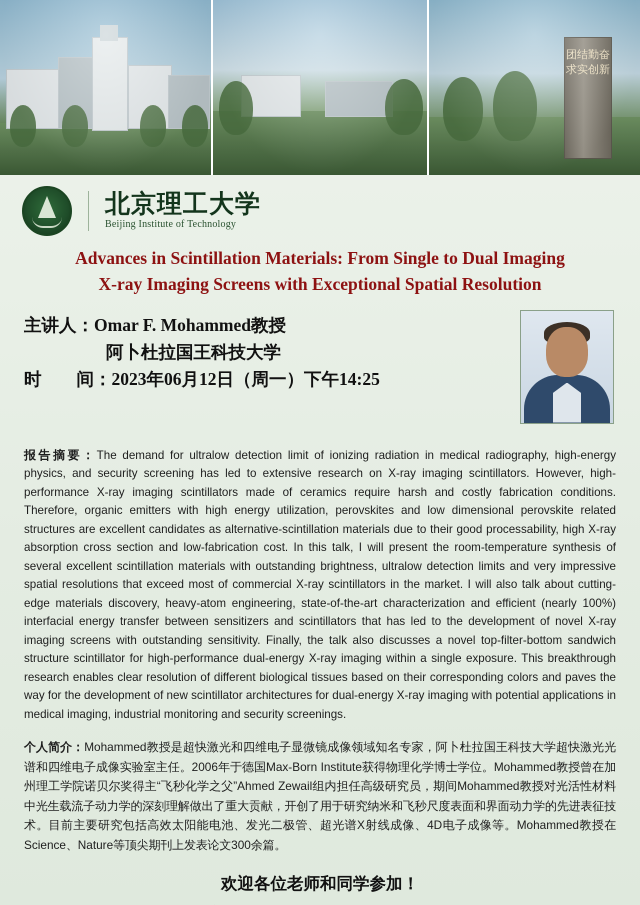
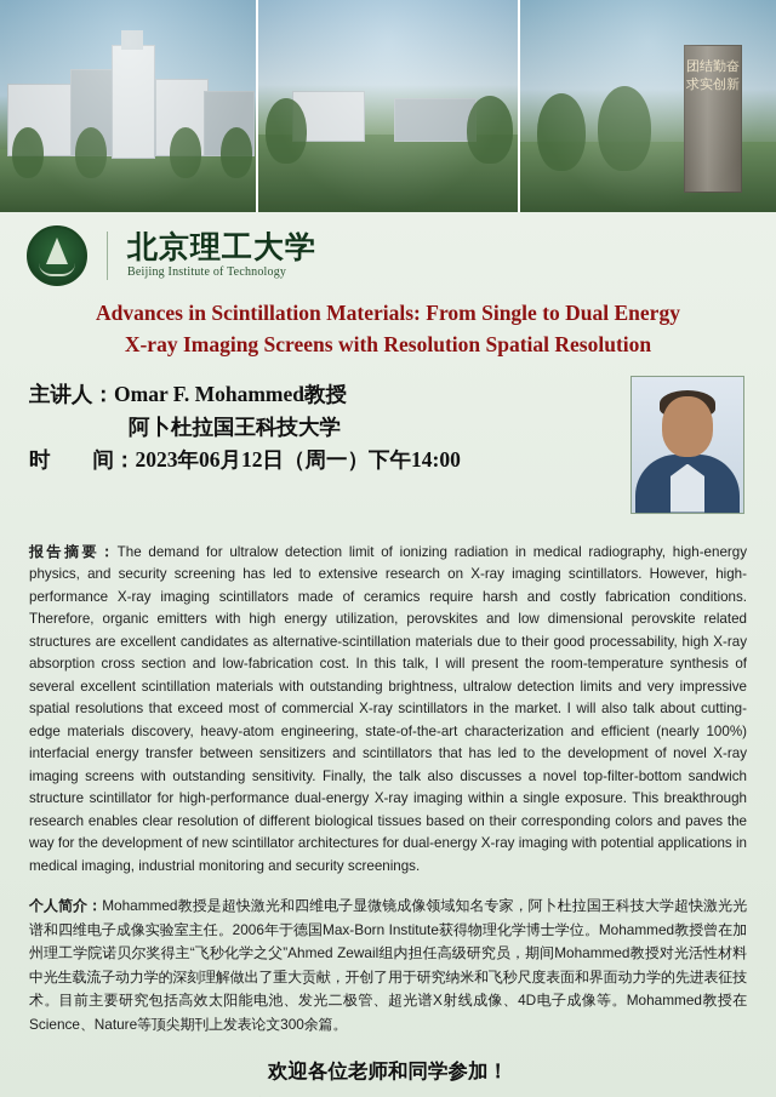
  北京理工大学
  Beijing Institute of Technology
- Advances in Scintillation Materials: From Single to Dual Imaging
+ Advances in Scintillation Materials: From Single to Dual Energy
- X-ray Imaging Screens with Exceptional Spatial Resolution
+ X-ray Imaging Screens with Resolution Spatial Resolution
  主讲人：Omar F. Mohammed教授
  阿卜杜拉国王科技大学
- 时 间：2023年06月12日（周一）下午14:25
+ 时 间：2023年06月12日（周一）下午14:00
  报告摘要：The demand for ultralow detection limit of ionizing radiation in medical radiography, high-energy physics, and security screening has led to extensive research on X-ray imaging scintillators. However, high-performance X-ray imaging scintillators made of ceramics require harsh and costly fabrication conditions. Therefore, organic emitters with high energy utilization, perovskites and low dimensional perovskite related structures are excellent candidates as alternative-scintillation materials due to their good processability, high X-ray absorption cross section and low-fabrication cost. In this talk, I will present the room-temperature synthesis of several excellent scintillation materials with outstanding brightness, ultralow detection limits and very impressive spatial resolutions that exceed most of commercial X-ray scintillators in the market. I will also talk about cutting-edge materials discovery, heavy-atom engineering, state-of-the-art characterization and efficient (nearly 100%) interfacial energy transfer between sensitizers and scintillators that has led to the development of novel X-ray imaging screens with outstanding sensitivity. Finally, the talk also discusses a novel top-filter-bottom sandwich structure scintillator for high-performance dual-energy X-ray imaging within a single exposure. This breakthrough research enables clear resolution of different biological tissues based on their corresponding colors and paves the way for the development of new scintillator architectures for dual-energy X-ray imaging with potential applications in medical imaging, industrial monitoring and security screenings.
  个人简介：Mohammed教授是超快激光和四维电子显微镜成像领域知名专家，阿卜杜拉国王科技大学超快激光光谱和四维电子成像实验室主任。2006年于德国Max-Born Institute获得物理化学博士学位。Mohammed教授曾在加州理工学院诺贝尔奖得主“飞秒化学之父”Ahmed Zewail组内担任高级研究员，期间Mohammed教授对光活性材料中光生载流子动力学的深刻理解做出了重大贡献，开创了用于研究纳米和飞秒尺度表面和界面动力学的先进表征技术。目前主要研究包括高效太阳能电池、发光二极管、超光谱X射线成像、4D电子成像等。Mohammed教授在Science、Nature等顶尖期刊上发表论文300余篇。
  欢迎各位老师和同学参加！
